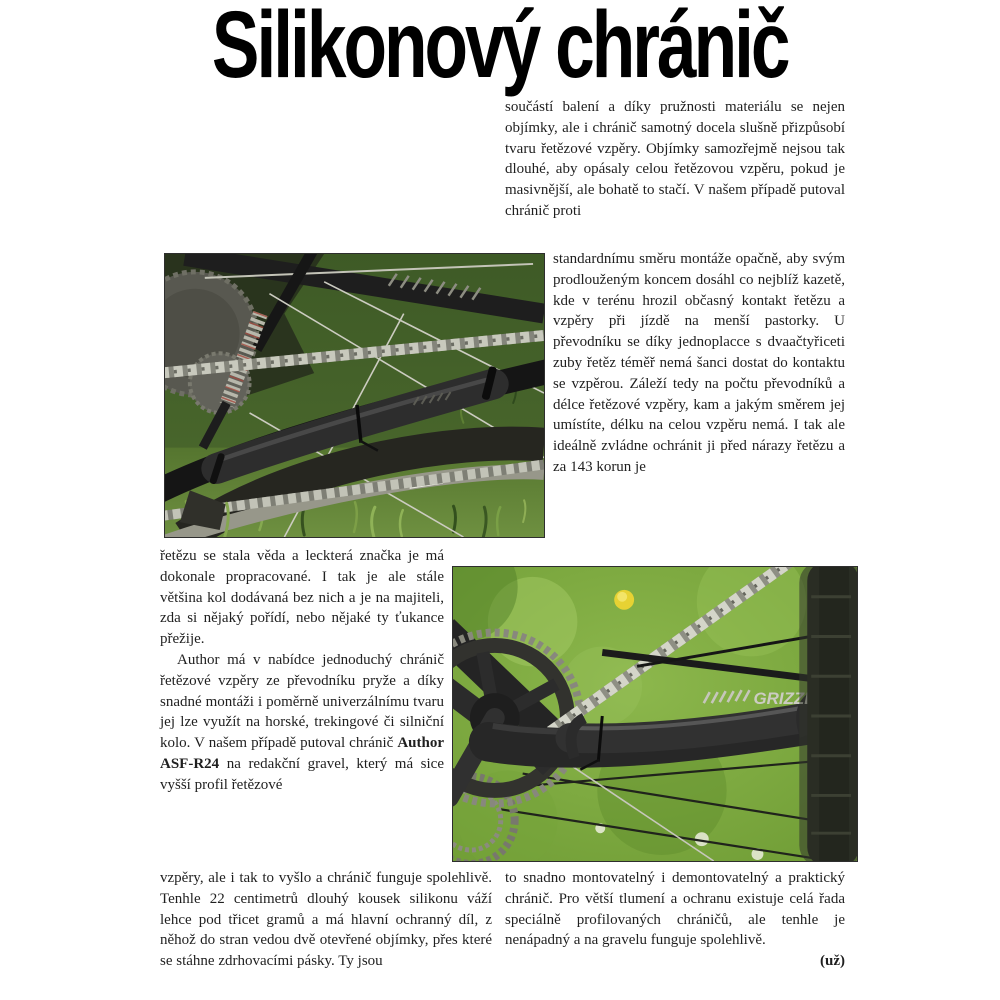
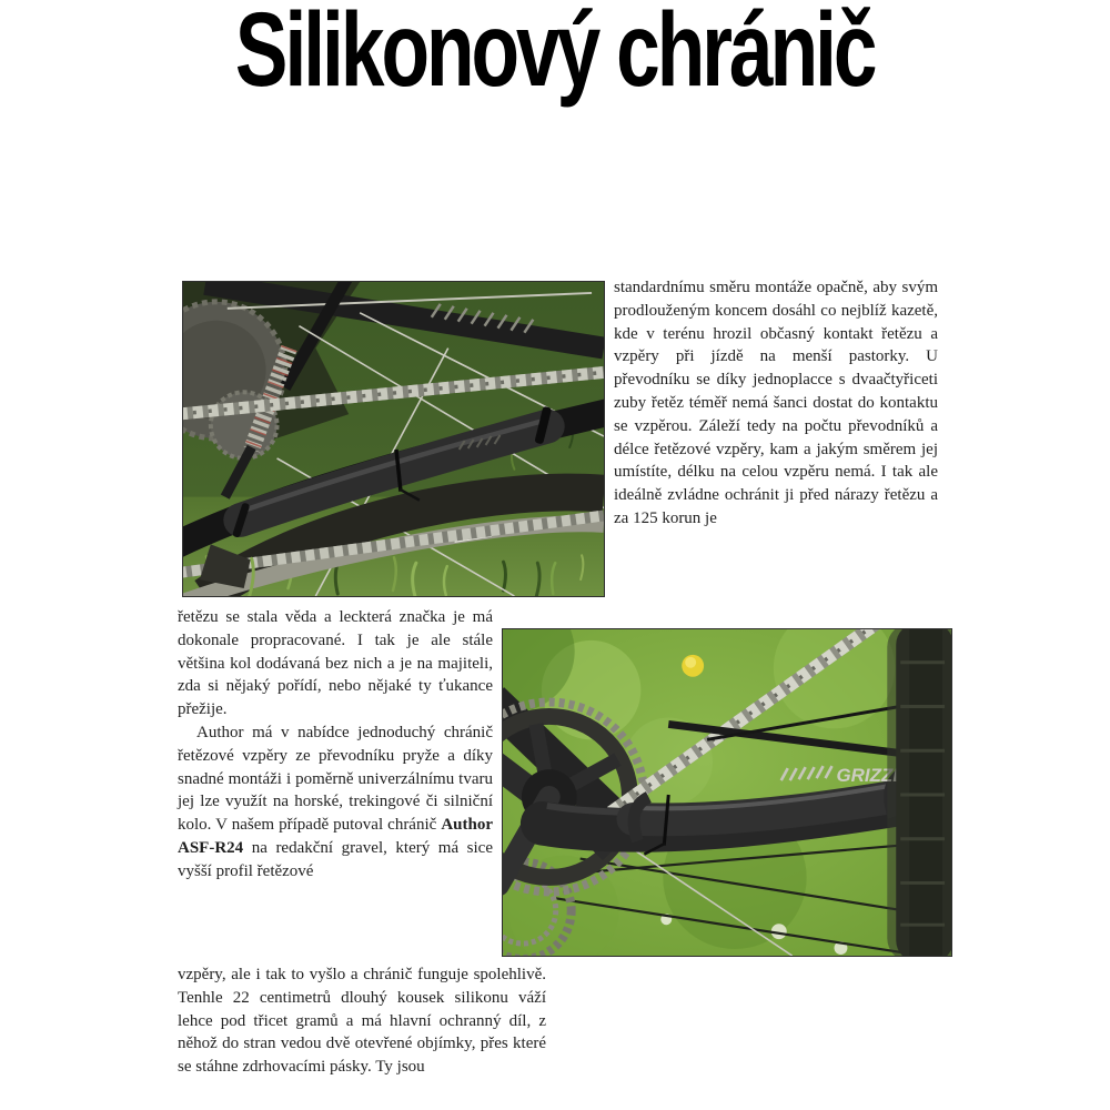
  Silikonový chránič
- součástí balení a díky pružnosti materiálu se nejen objímky, ale i chránič samotný docela slušně přizpůsobí tvaru řetězové vzpěry. Objímky samozřejmě nejsou tak dlouhé, aby opásaly celou řetězovou vzpěru, pokud je masivnější, ale bohatě to stačí. V našem případě putoval chránič proti
- standardnímu směru montáže opačně, aby svým prodlouženým koncem dosáhl co nejblíž kazetě, kde v terénu hrozil občasný kontakt řetězu a vzpěry při jízdě na menší pastorky. U převodníku se díky jednoplacce s dvaačtyřiceti zuby řetěz téměř nemá šanci dostat do kontaktu se vzpěrou. Záleží tedy na počtu převodníků a délce řetězové vzpěry, kam a jakým směrem jej umístíte, délku na celou vzpěru nemá. I tak ale ideálně zvládne ochránit ji před nárazy řetězu a za 143 korun je
+ standardnímu směru montáže opačně, aby svým prodlouženým koncem dosáhl co nejblíž kazetě, kde v terénu hrozil občasný kontakt řetězu a vzpěry při jízdě na menší pastorky. U převodníku se díky jednoplacce s dvaačtyřiceti zuby řetěz téměř nemá šanci dostat do kontaktu se vzpěrou. Záleží tedy na počtu převodníků a délce řetězové vzpěry, kam a jakým směrem jej umístíte, délku na celou vzpěru nemá. I tak ale ideálně zvládne ochránit ji před nárazy řetězu a za 125 korun je
  řetězu se stala věda a leckterá značka je má dokonale propracované. I tak je ale stále většina kol dodávaná bez nich a je na majiteli, zda si nějaký pořídí, nebo nějaké ty ťukance přežije.
  Author má v nabídce jednoduchý chránič řetězové vzpěry ze převodníku pryže a díky snadné montáži i poměrně univerzálnímu tvaru jej lze využít na horské, trekingové či silniční kolo. V našem případě putoval chránič Author ASF-R24 na redakční gravel, který má sice vyšší profil řetězové
  GRIZZ
  vzpěry, ale i tak to vyšlo a chránič funguje spolehlivě. Tenhle 22 centimetrů dlouhý kousek silikonu váží lehce pod třicet gramů a má hlavní ochranný díl, z něhož do stran vedou dvě otevřené objímky, přes které se stáhne zdrhovacími pásky. Ty jsou
- to snadno montovatelný i demontovatelný a praktický chránič. Pro větší tlumení a ochranu existuje celá řada speciálně profilovaných chráničů, ale tenhle je nenápadný a na gravelu funguje spolehlivě.
- (už)
